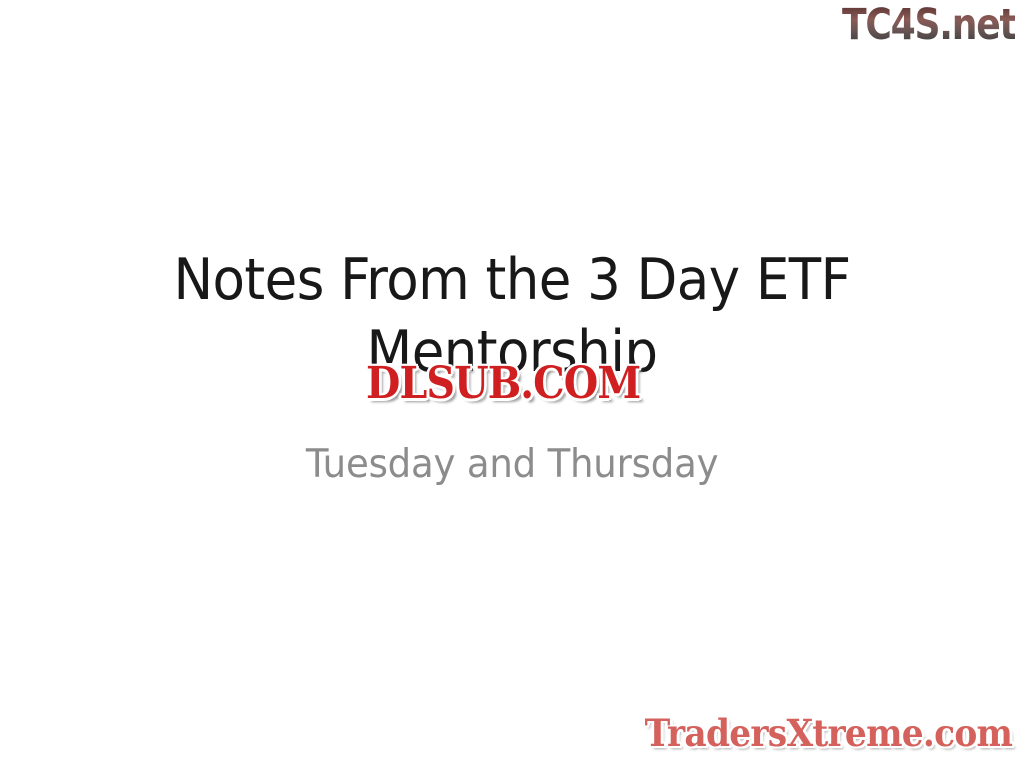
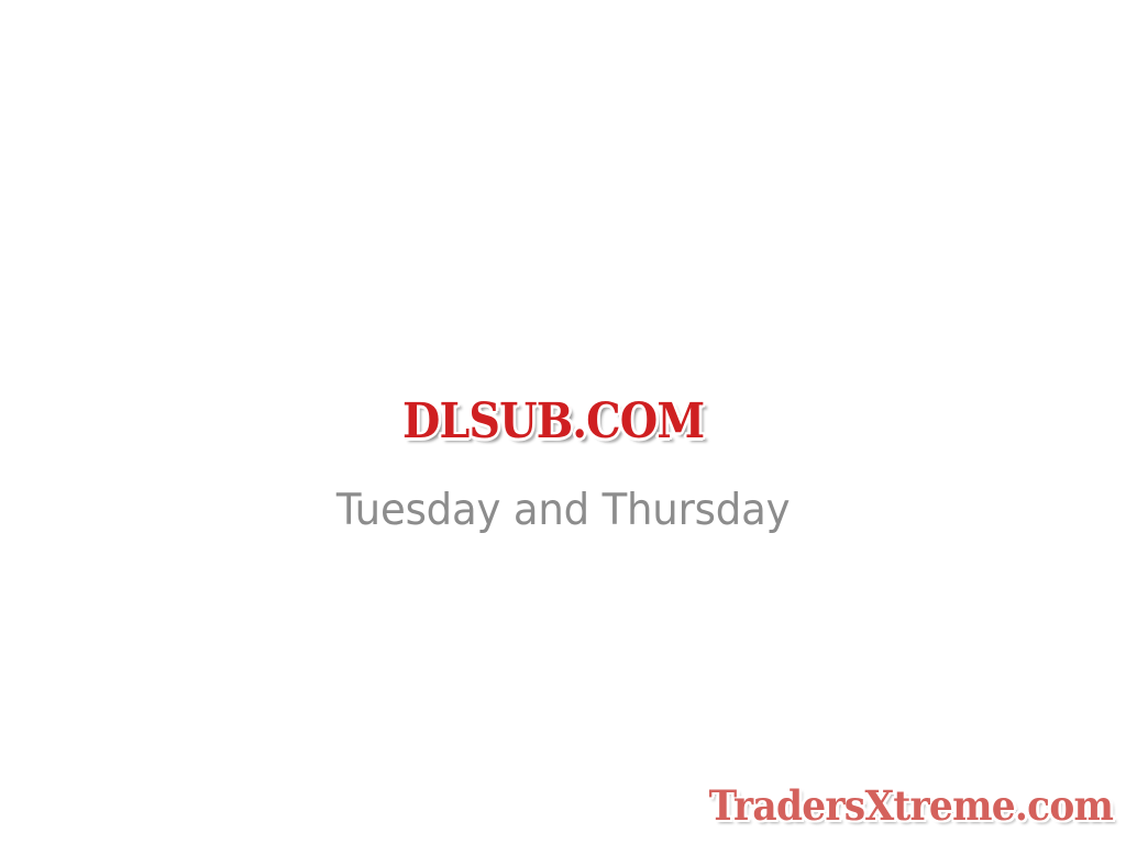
- TC4S.net
- Notes From the 3 Day ETF
- Mentorship
  DLSUB.COM
  Tuesday and Thursday
  TradersXtreme.com
